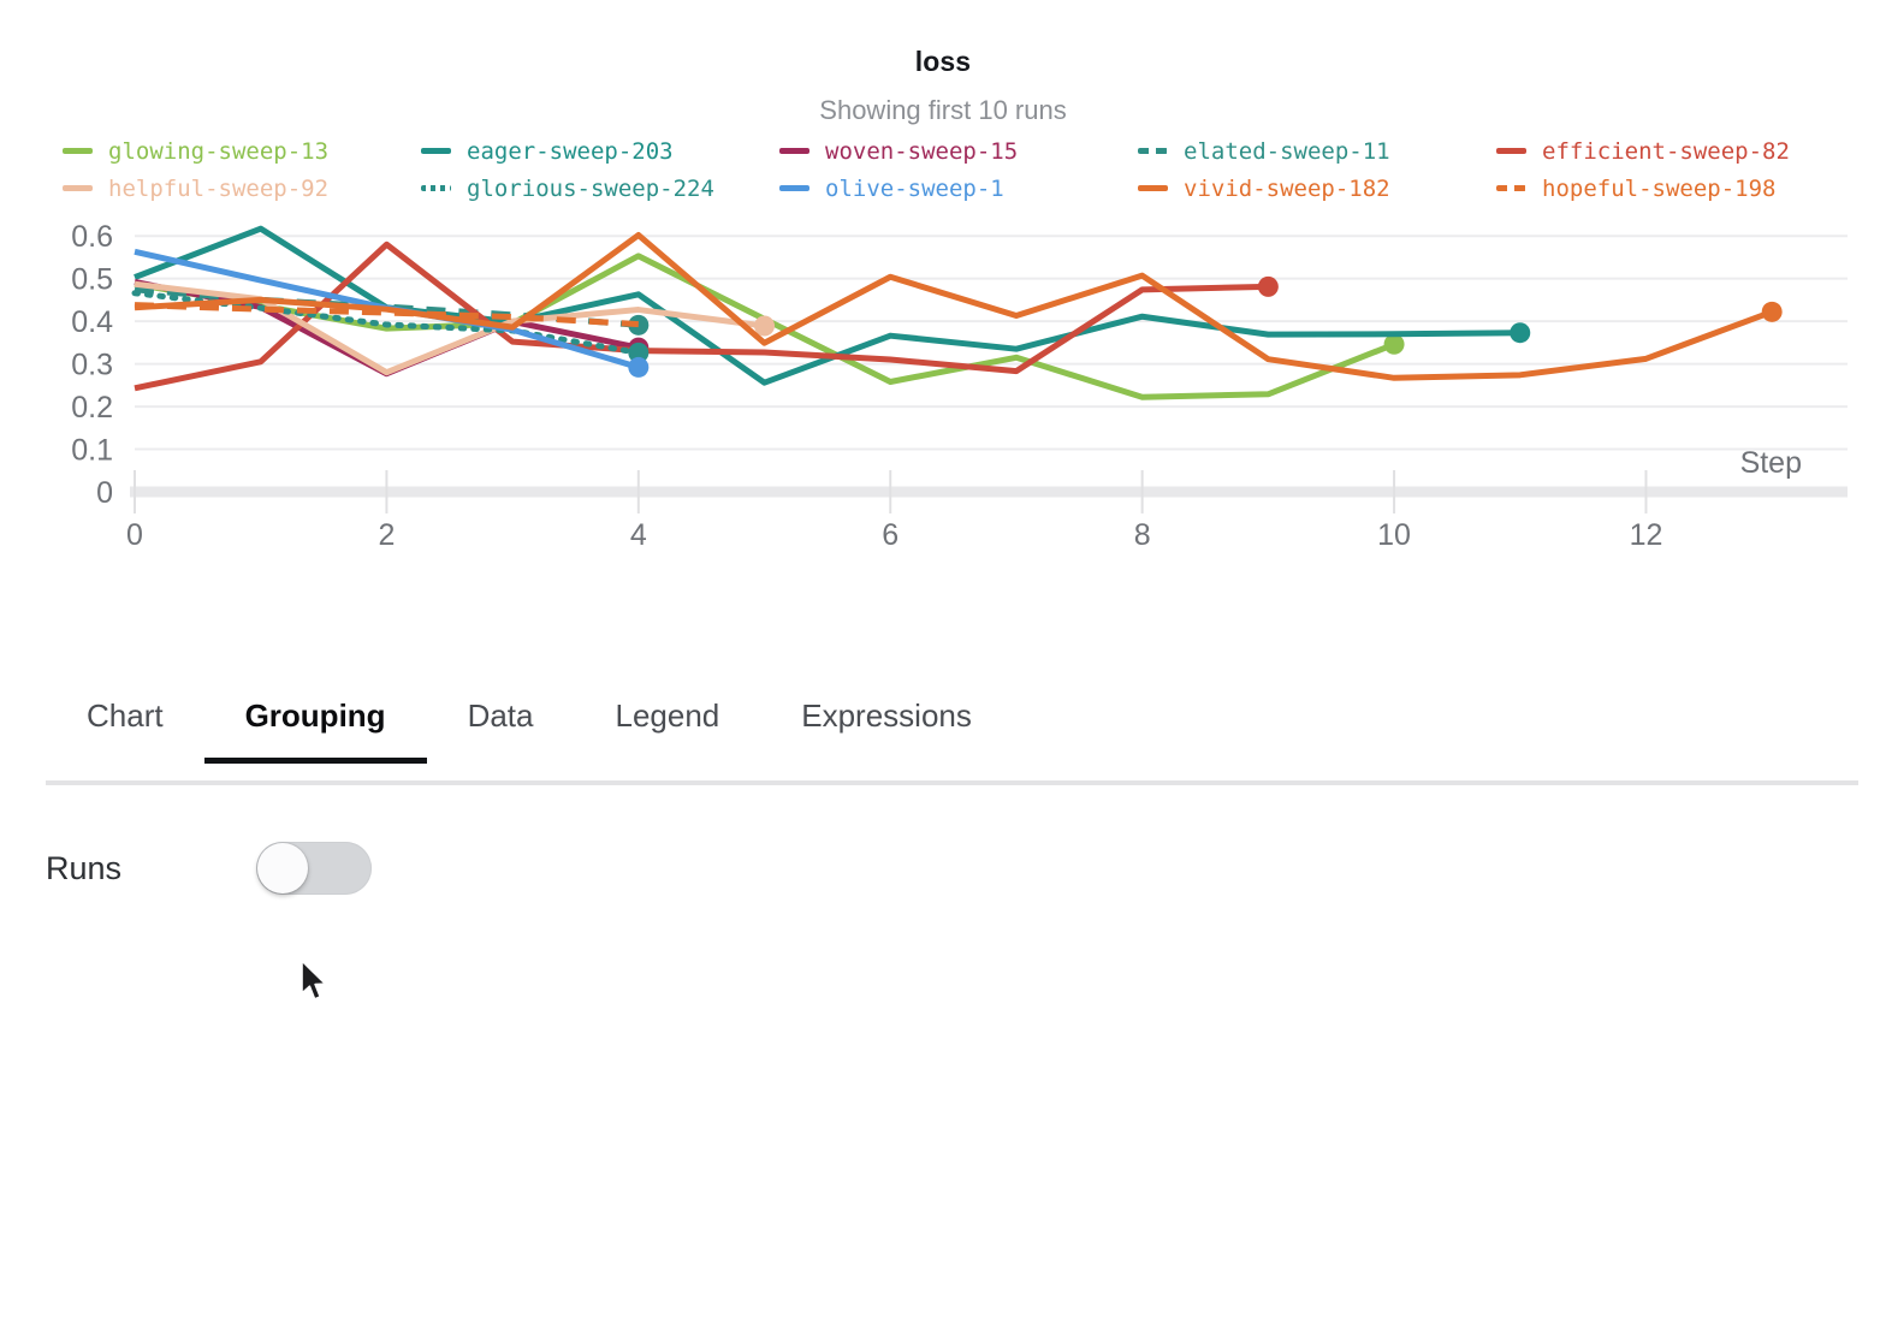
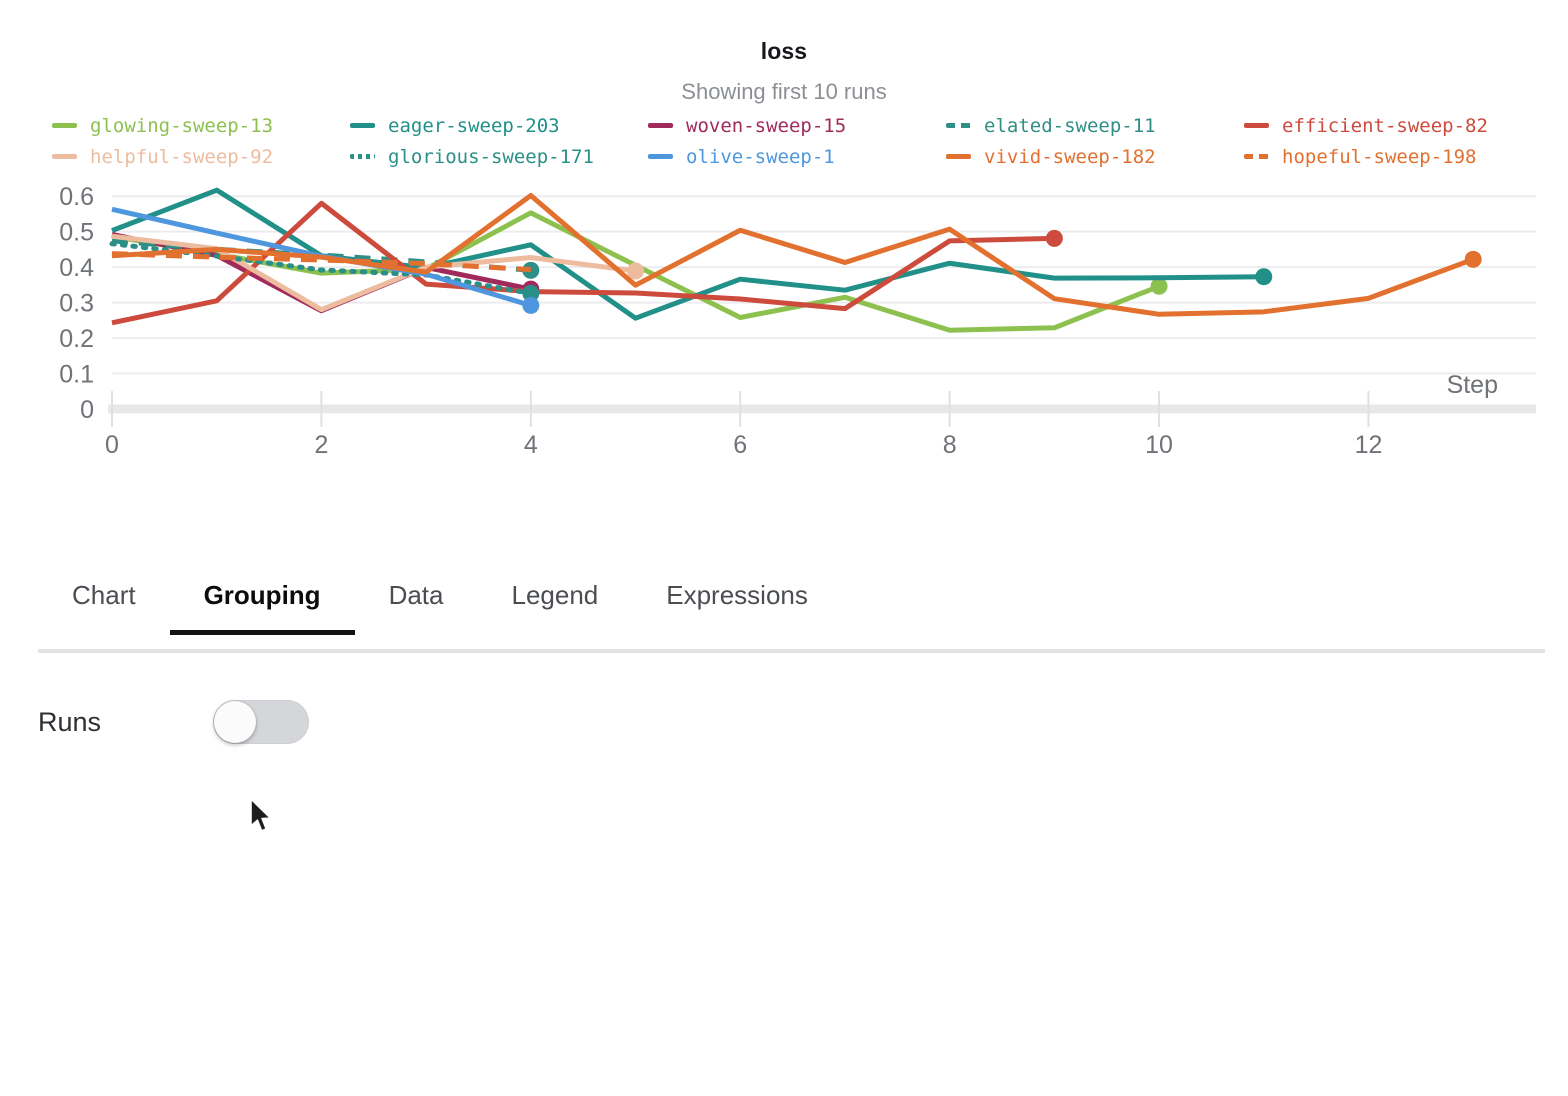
  loss
  Showing first 10 runs
  glowing-sweep-13
  eager-sweep-203
  woven-sweep-15
  elated-sweep-11
  efficient-sweep-82
  helpful-sweep-92
- glorious-sweep-224
+ glorious-sweep-171
  olive-sweep-1
  vivid-sweep-182
  hopeful-sweep-198
  0
  0.1
  0.2
  0.3
  0.4
  0.5
  0.6
  0
  2
  4
  6
  8
  10
  12
  Step
  Chart
  Grouping
  Data
  Legend
  Expressions
  Runs
